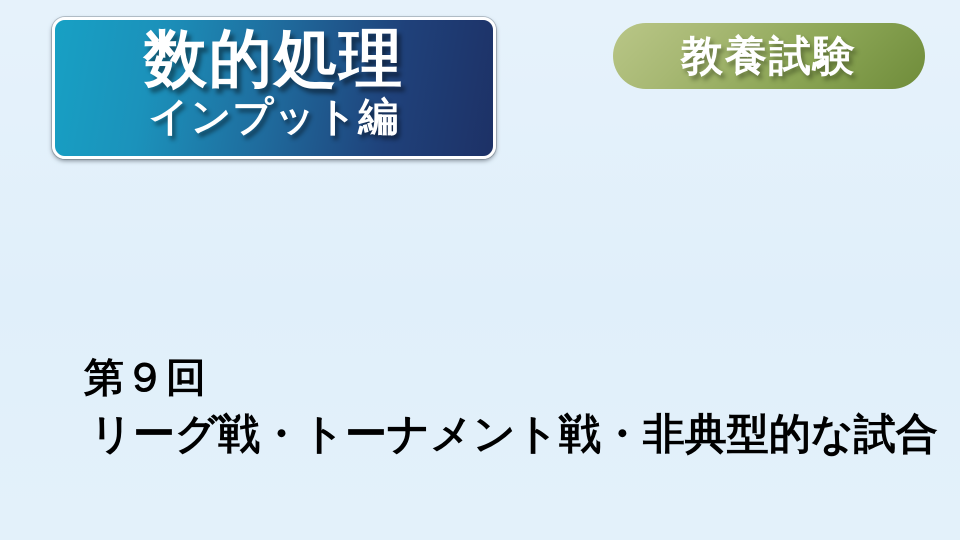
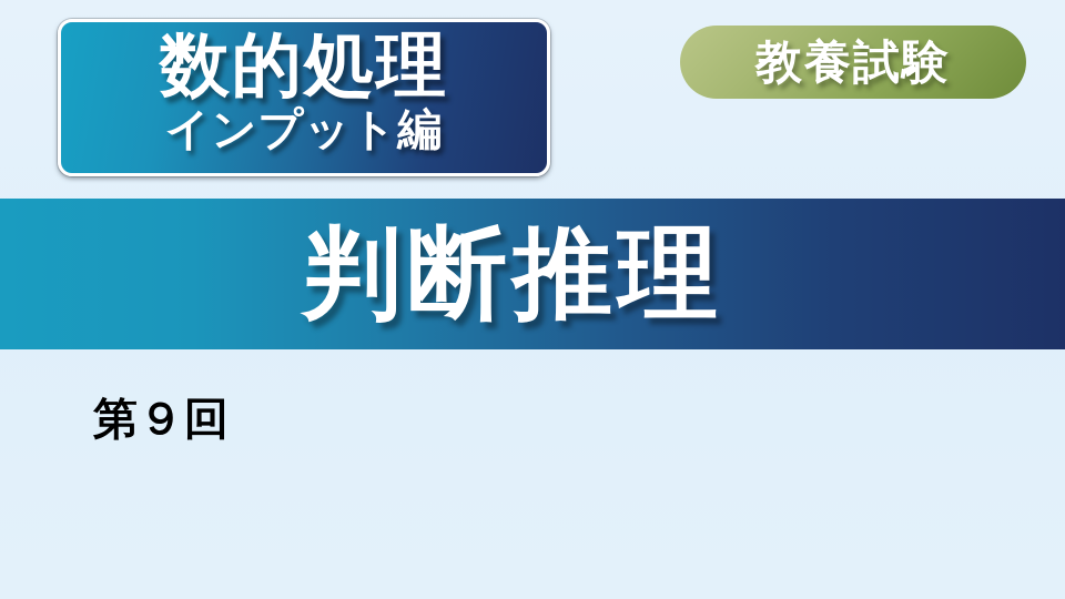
  数的処理
  インプット編
  教養試験
+ 判断推理
  第９回
- リーグ戦・トーナメント戦・非典型的な試合
